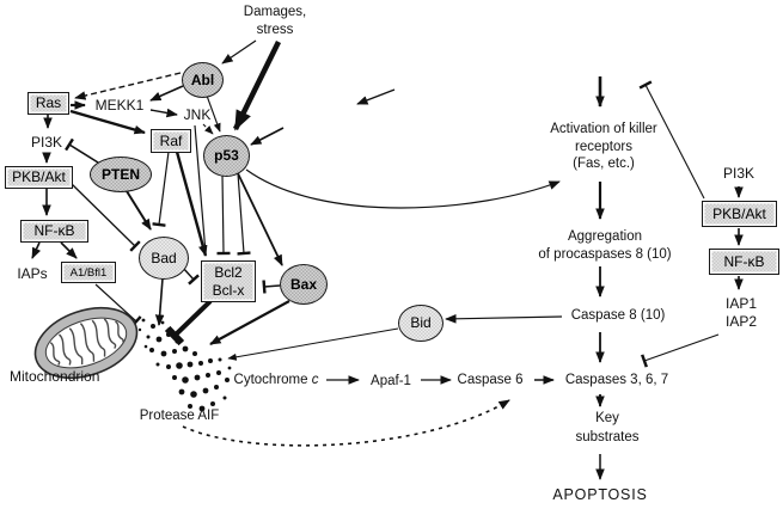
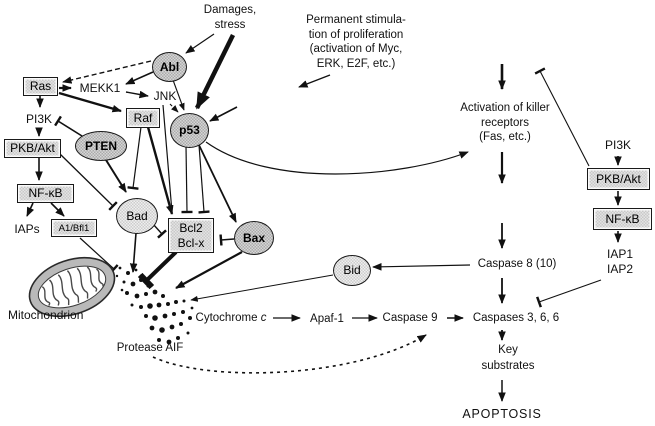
  Damages,
  stress
+ Permanent stimula-
+ tion of proliferation
+ (activation of Myc,
+ ERK, E2F, etc.)
  Activation of killer
  receptors
  (Fas, etc.)
- Aggregation
- of procaspases 8 (10)
  Caspase 8 (10)
- Caspases 3, 6, 7
+ Caspases 3, 6, 6
  Key
  substrates
  APOPTOSIS
  MEKK1
  JNK
  PI3K
  PI3K
  IAPs
  IAP1
  IAP2
  Mitochondrion
  Protease AIF
  Cytochrome c
  Apaf-1
- Caspase 6
+ Caspase 9
  Ras
  Raf
  PKB/Akt
  NF-κB
  A1/Bfl1
  Bcl2
  Bcl-x
  PKB/Akt
  NF-κB
  Abl
  PTEN
  p53
  Bad
  Bax
  Bid
